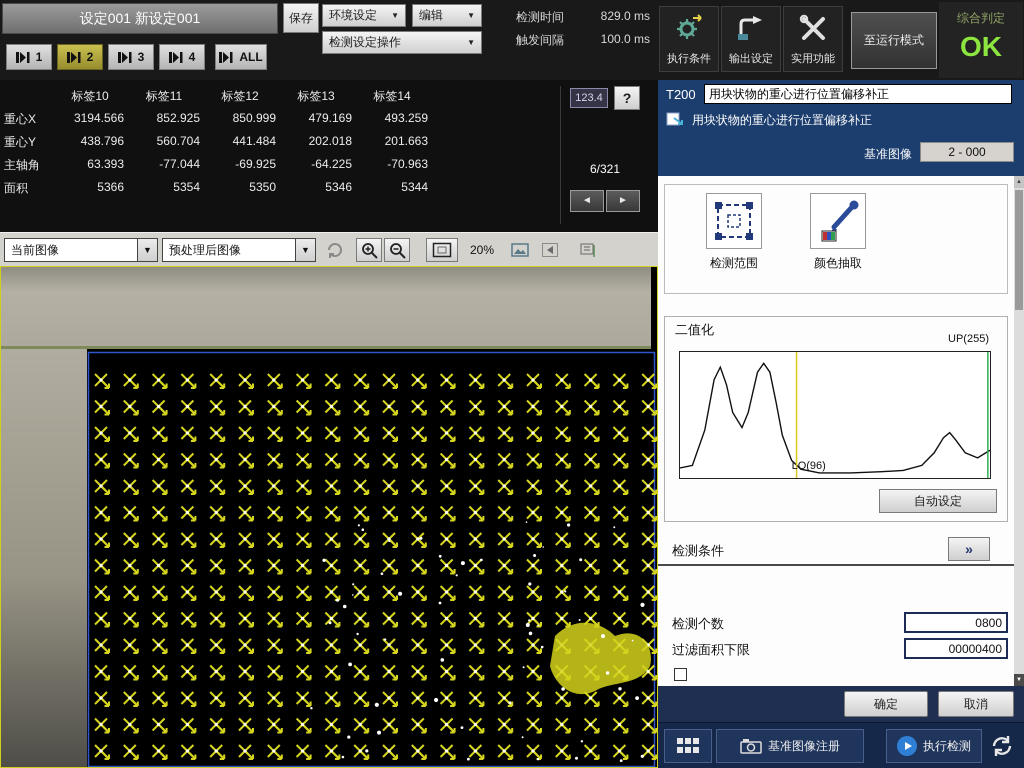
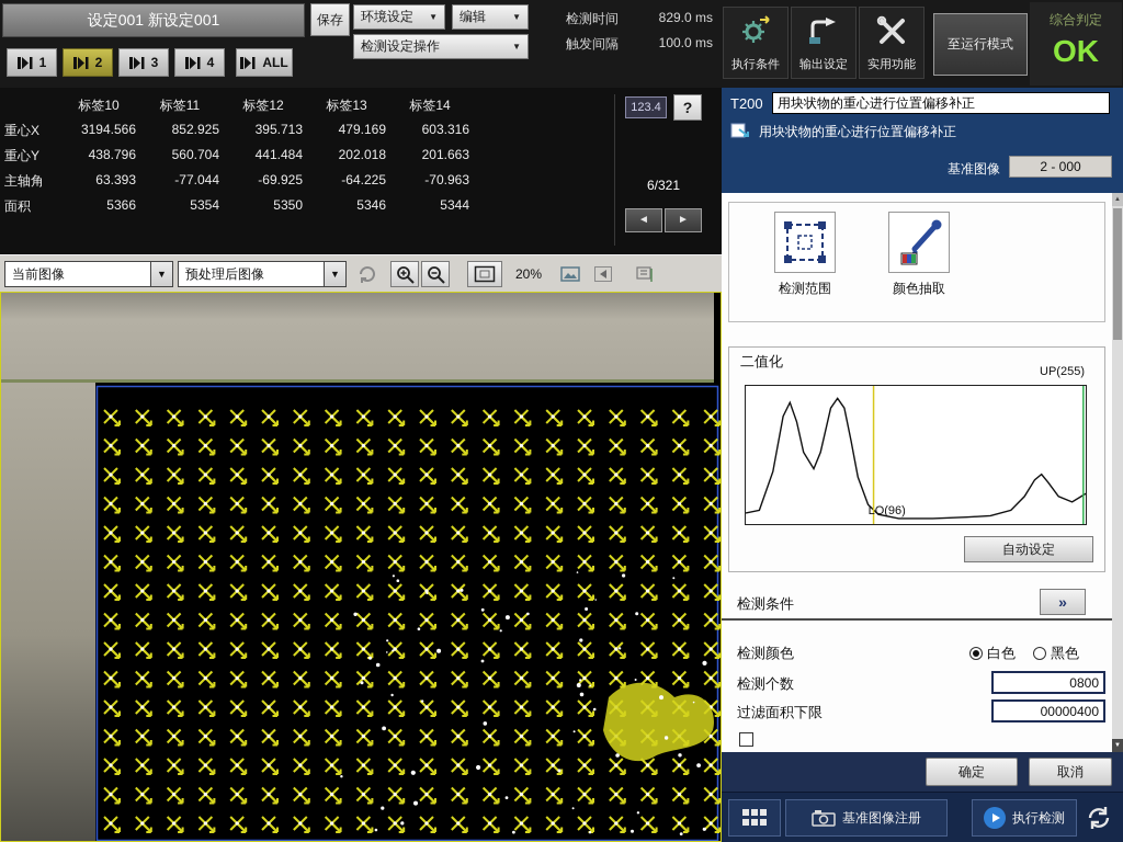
  设定001 新设定001
  保存
  环境设定
  ▼
  编辑
  ▼
  检测设定操作
  ▼
  检测时间
  829.0 ms
  触发间隔
  100.0 ms
  执行条件
  输出设定
  实用功能
  至运行模式
  综合判定
  OK
  1
  2
  3
  4
  ALL
  标签10
  标签11
  标签12
  标签13
  标签14
  重心X
  3194.566
  852.925
- 850.999
+ 395.713
  479.169
- 493.259
+ 603.316
  重心Y
  438.796
  560.704
  441.484
  202.018
  201.663
  主轴角
  63.393
  -77.044
  -69.925
  -64.225
  -70.963
  面积
  5366
  5354
  5350
  5346
  5344
  123.4
  ?
  6/321
  ◄
  ►
  当前图像
  ▼
  预处理后图像
  ▼
  20%
  T200
  用块状物的重心进行位置偏移补正
  用块状物的重心进行位置偏移补正
  基准图像
  2 - 000
  检测范围
  颜色抽取
  二值化
  UP(255)
  LO(96)
  自动设定
  检测条件
  »
+ 检测颜色
+ 白色
+ 黑色
  检测个数
  0800
  过滤面积下限
  00000400
  确定
  取消
  基准图像注册
  执行检测
